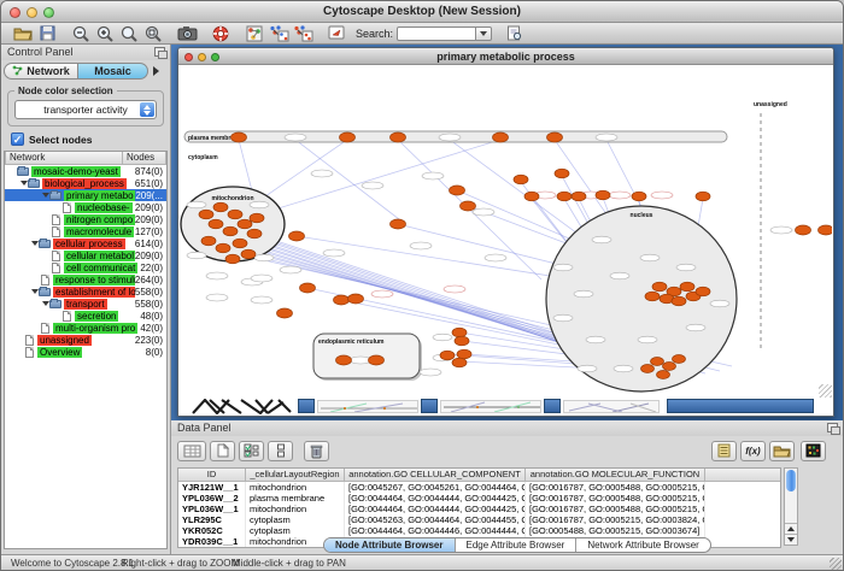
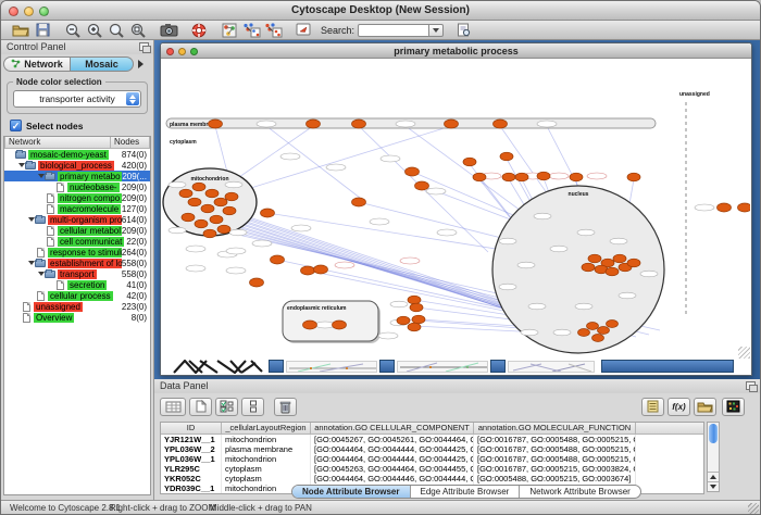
  Cytoscape Desktop (New Session)
  Search:
  Control Panel
  Network
  Mosaic
  Node color selection
  transporter activity
  ✓
  Select nodes
  Network
  Nodes
  mosaic-demo-yeast
  874(0)
  biological_process
- 651(0)
+ 420(0)
  primary metabo
  209(...
  nucleobase-
  209(0)
  nitrogen compo
  209(0)
  macromolecule
  127(0)
- cellular process
+ multi-organism pro
  614(0)
  cellular metabol
  209(0)
  cell communicat
  22(0)
  response to stimul
  264(0)
  establishment of lo
  558(0)
  transport
  558(0)
  secretion
- 48(0)
+ 41(0)
- multi-organism pro
+ cellular process
  42(0)
  unassigned
  223(0)
  Overview
  8(0)
  primary metabolic process
  Data Panel
  f(x)
  ID
  _cellularLayoutRegion
  annotation.GO CELLULAR_COMPONENT
  annotation.GO MOLECULAR_FUNCTION
  YJR121W__1
  mitochondrion
  [GO:0045267, GO:0045261, GO:0044464, G
  [GO:0016787, GO:0005488, GO:0005215,
  YPL036W__2
  plasma membrane
  [GO:0044464, GO:0044444, GO:0044425, G
  [GO:0016787, GO:0005488, GO:0005215,
  YPL036W__1
  mitochondrion
  [GO:0044464, GO:0044444, GO:0044425, G
  [GO:0016787, GO:0005488, GO:0005215,
  YLR295C
  cytoplasm
  [GO:0045263, GO:0044464, GO:0044455, G
  [GO:0016787, GO:0005215, GO:0003824,
  YKR052C
  cytoplasm
  [GO:0044464, GO:0044446, GO:0044444, G
  [GO:0005488, GO:0005215, GO:0003674]
  YDR039C__1
  mitochondrion
  Node Attribute Browser
  Edge Attribute Browser
  Network Attribute Browser
  Welcome to Cytoscape 2.8.1
  Right-click + drag to ZOOM
  Middle-click + drag to PAN
